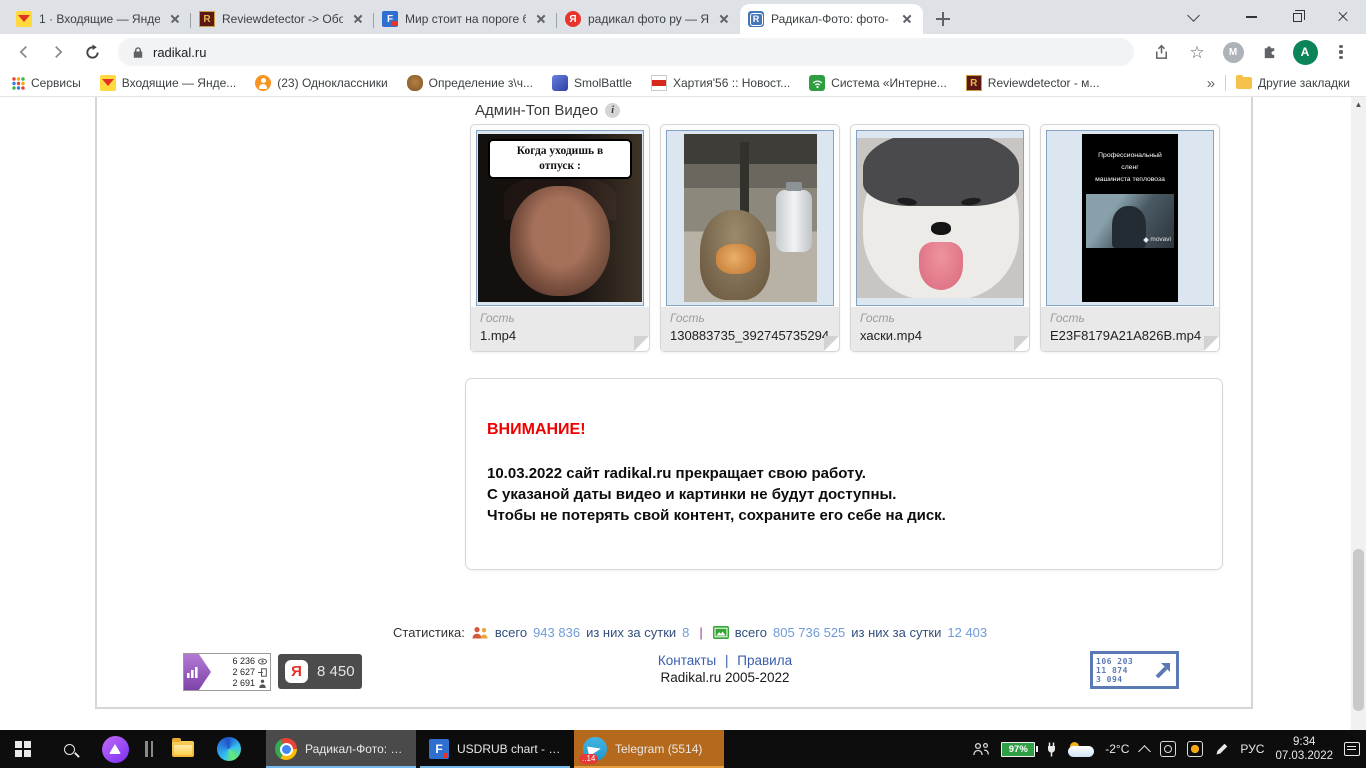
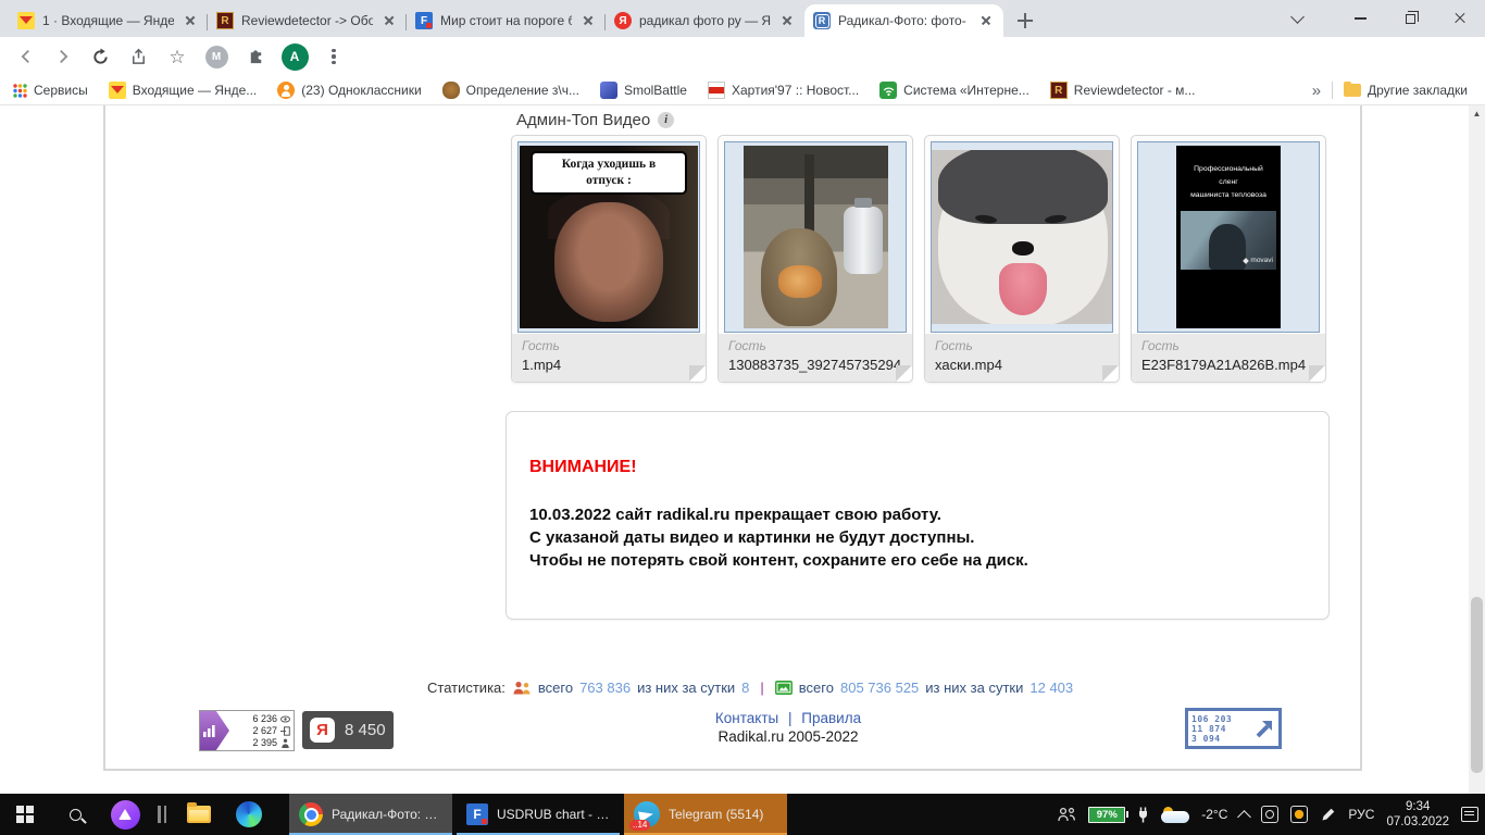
  1 · Входящие — Янде
  R
  Reviewdetector -> Обо
  F
  Мир стоит на пороге б
  Я
  радикал фото ру — Я
  R
  Радикал-Фото: фото-
- radikal.ru
  ☆
  M
  A
  Сервисы
  Входящие — Янде...
  (23) Одноклассники
  Определение з\ч...
  SmolBattle
- Хартия'56 :: Новост...
+ Хартия'97 :: Новост...
  Система «Интерне...
  R
  Reviewdetector - м...
  »
  Другие закладки
  Админ-Топ Видео
  i
  Когда уходишь в
  отпуск :
  Гость
  1.mp4
  Гость
  130883735_392745735294
  Гость
  хаски.mp4
  Гость
  E23F8179A21A826B.mp4
  ВНИМАНИЕ!
  10.03.2022 сайт radikal.ru прекращает свою работу.
  С указаной даты видео и картинки не будут доступны.
  Чтобы не потерять свой контент, сохраните его себе на диск.
  Статистика:
  всего
- 943 836
+ 763 836
  из них за сутки
  8
  |
  всего
  805 736 525
  из них за сутки
  12 403
  6 236
  2 627
- 2 691
+ 2 395
  Я
  8 450
  Контакты | Правила
  Radikal.ru 2005-2022
  106 203
  11 874
  3 094
  ▲
  Радикал-Фото: фо
  F
  USDRUB chart - G
  ..14
  Telegram (5514)
  97%
  -2°C
  РУС
  9:34
  07.03.2022
